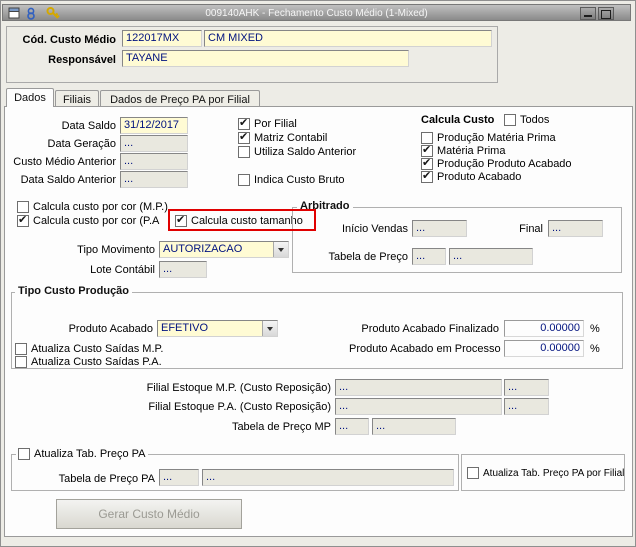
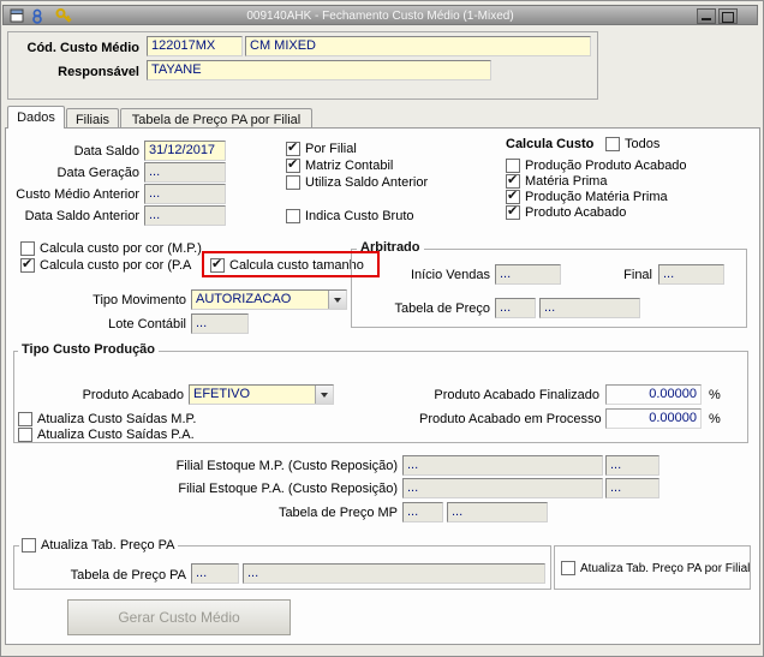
  009140AHK - Fechamento Custo Médio (1-Mixed)
  Cód. Custo Médio
  122017MX
  CM MIXED
  Responsável
  TAYANE
  Dados
  Filiais
- Dados de Preço PA por Filial
+ Tabela de Preço PA por Filial
  Data Saldo
  31/12/2017
  Data Geração
  ...
  Custo Médio Anterior
  ...
  Data Saldo Anterior
  ...
  Por Filial
  Matriz Contabil
  Utiliza Saldo Anterior
  Indica Custo Bruto
  Calcula Custo
  Todos
- Produção Matéria Prima
+ Produção Produto Acabado
  Matéria Prima
- Produção Produto Acabado
+ Produção Matéria Prima
  Produto Acabado
  Calcula custo por cor (M.P.)
  Calcula custo por cor (P.A
  Calcula custo tamanho
  Arbitrado
  Início Vendas
  ...
  Final
  ...
  Tabela de Preço
  ...
  ...
  Tipo Movimento
  AUTORIZACAO
  Lote Contábil
  ...
  Tipo Custo Produção
  Produto Acabado
  EFETIVO
  Atualiza Custo Saídas M.P.
  Atualiza Custo Saídas P.A.
  Produto Acabado Finalizado
  0.00000
  %
  Produto Acabado em Processo
  0.00000
  %
  Filial Estoque M.P. (Custo Reposição)
  ...
  ...
  Filial Estoque P.A. (Custo Reposição)
  ...
  ...
  Tabela de Preço MP
  ...
  ...
  Atualiza Tab. Preço PA
  Tabela de Preço PA
  ...
  ...
  Atualiza Tab. Preço PA por Filial
  Gerar Custo Médio
